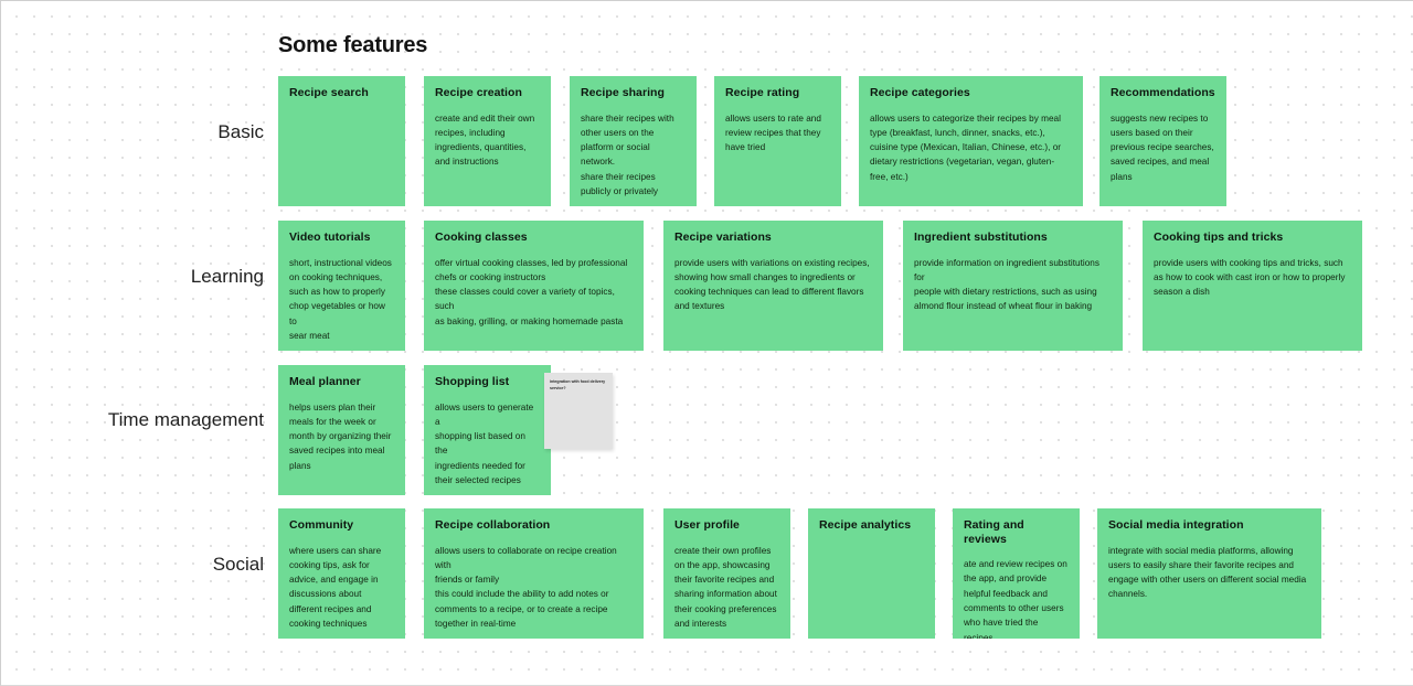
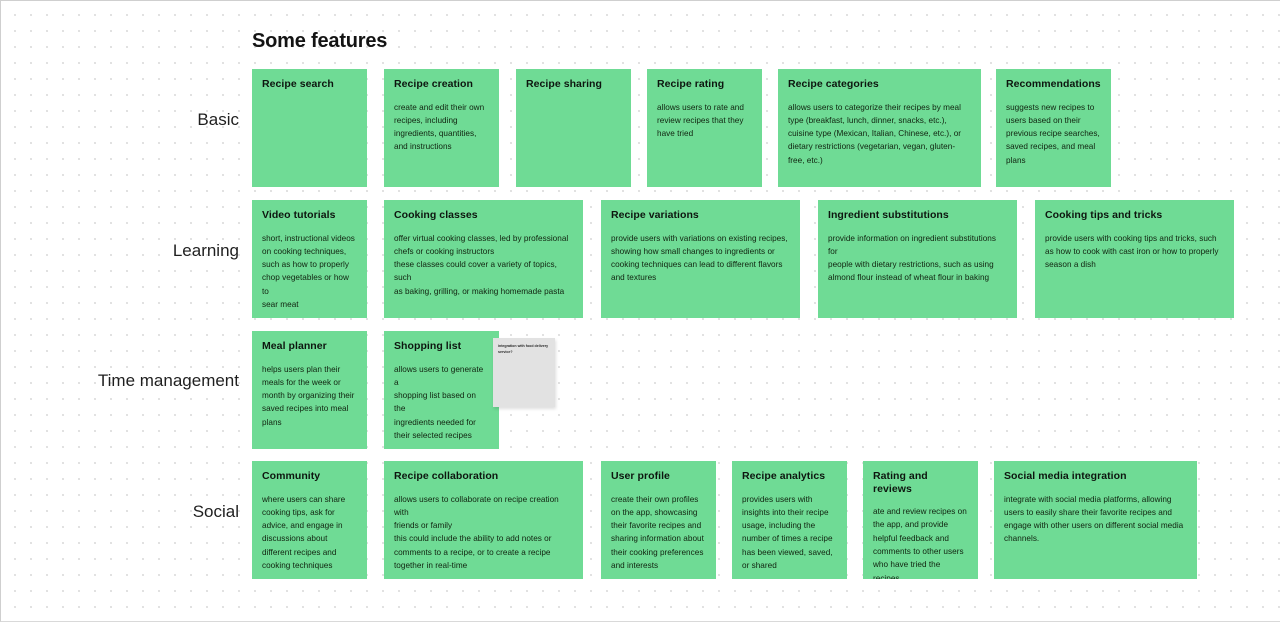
  Some features
  Basic
  Learning
  Time management
  Social
  Recipe search
  Recipe creation
  create and edit their own
  recipes, including
  ingredients, quantities,
  and instructions
  Recipe sharing
- share their recipes with
- other users on the
- platform or social network.
- share their recipes
- publicly or privately
  Recipe rating
  allows users to rate and
  review recipes that they
  have tried
  Recipe categories
  allows users to categorize their recipes by meal
  type (breakfast, lunch, dinner, snacks, etc.),
  cuisine type (Mexican, Italian, Chinese, etc.), or
  dietary restrictions (vegetarian, vegan, gluten-
  free, etc.)
  Recommendations
  suggests new recipes to
  users based on their
  previous recipe searches,
  saved recipes, and meal
  plans
  Video tutorials
  short, instructional videos
  on cooking techniques,
  such as how to properly
  chop vegetables or how to
  sear meat
  Cooking classes
  offer virtual cooking classes, led by professional
  chefs or cooking instructors
  these classes could cover a variety of topics, such
  as baking, grilling, or making homemade pasta
  Recipe variations
  provide users with variations on existing recipes,
  showing how small changes to ingredients or
  cooking techniques can lead to different flavors
  and textures
  Ingredient substitutions
  provide information on ingredient substitutions for
  people with dietary restrictions, such as using
  almond flour instead of wheat flour in baking
  Cooking tips and tricks
  provide users with cooking tips and tricks, such
  as how to cook with cast iron or how to properly
  season a dish
  Meal planner
  helps users plan their
  meals for the week or
  month by organizing their
  saved recipes into meal
  plans
  Shopping list
  allows users to generate a
  shopping list based on the
  ingredients needed for
  their selected recipes
  Community
  where users can share
  cooking tips, ask for
  advice, and engage in
  discussions about
  different recipes and
  cooking techniques
  Recipe collaboration
  allows users to collaborate on recipe creation with
  friends or family
  this could include the ability to add notes or
  comments to a recipe, or to create a recipe
  together in real-time
  User profile
  create their own profiles
  on the app, showcasing
  their favorite recipes and
  sharing information about
  their cooking preferences
  and interests
  Recipe analytics
+ provides users with
+ insights into their recipe
+ usage, including the
+ number of times a recipe
+ has been viewed, saved,
+ or shared
  Rating and reviews
  ate and review recipes on
  the app, and provide
  helpful feedback and
  comments to other users
  who have tried the recipes
  Social media integration
  integrate with social media platforms, allowing
  users to easily share their favorite recipes and
  engage with other users on different social media
  channels.
